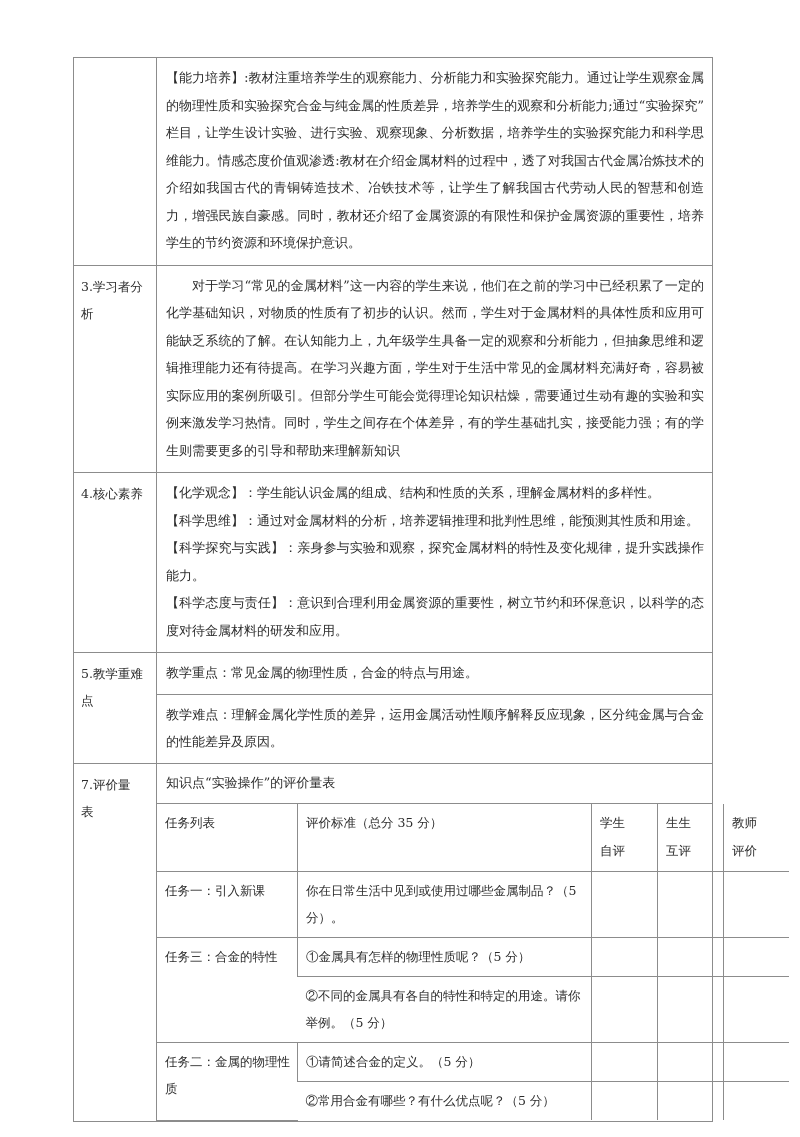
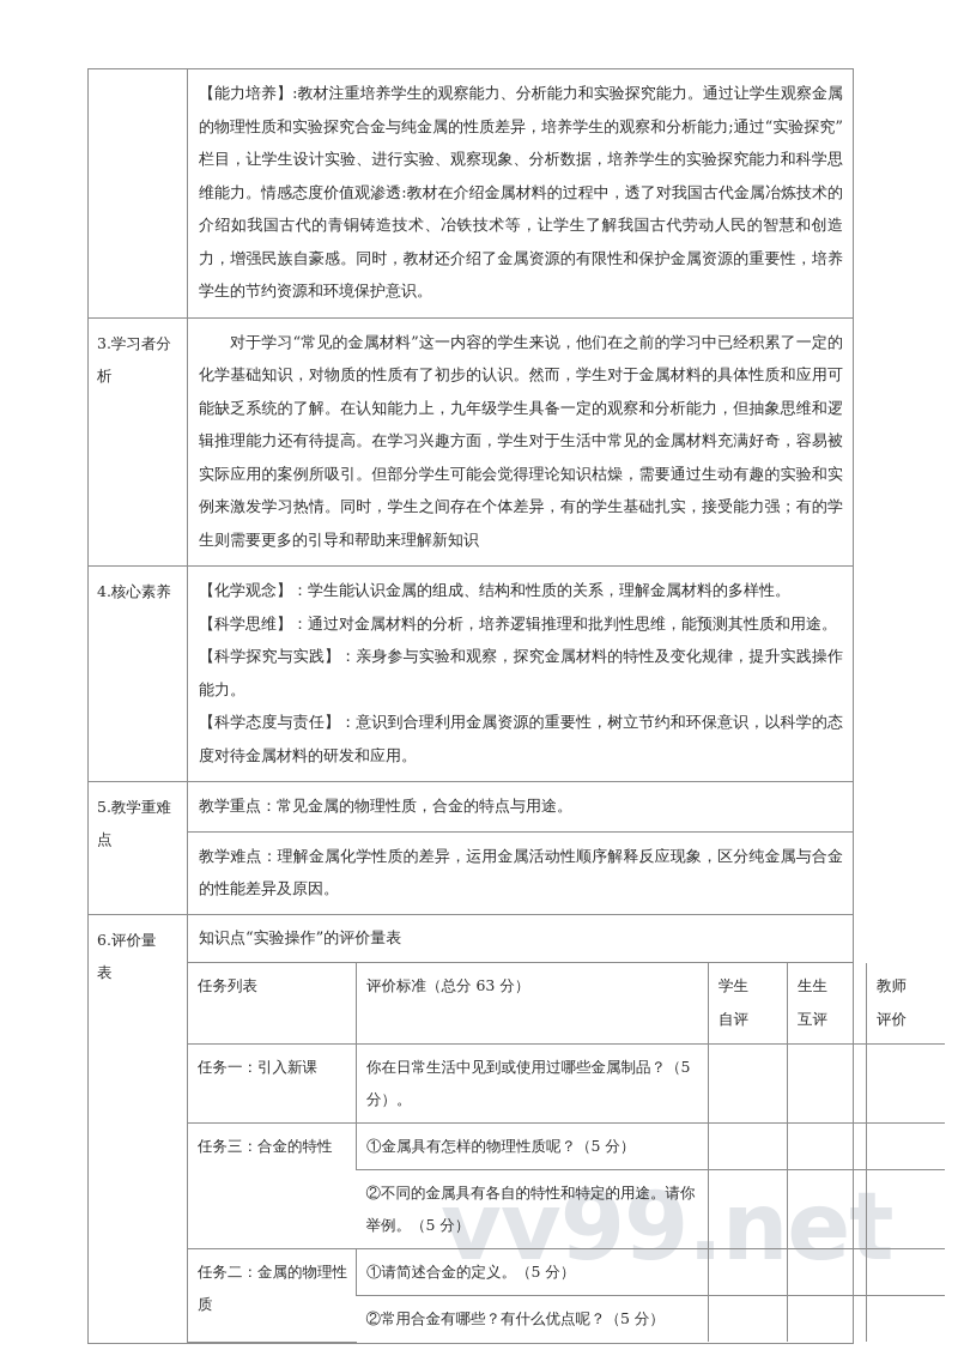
+ vv99.net
  	【能力培养】:教材注重培养学生的观察能力、分析能力和实验探究能力。通过让学生观察金属的物理性质和实验探究合金与纯金属的性质差异，培养学生的观察和分析能力;通过“实验探究”栏目，让学生设计实验、进行实验、观察现象、分析数据，培养学生的实验探究能力和科学思维能力。情感态度价值观渗透:教材在介绍金属材料的过程中，透了对我国古代金属冶炼技术的介绍如我国古代的青铜铸造技术、冶铁技术等，让学生了解我国古代劳动人民的智慧和创造力，增强民族自豪感。同时，教材还介绍了金属资源的有限性和保护金属资源的重要性，培养学生的节约资源和环境保护意识。
  3.学习者分析	对于学习“常见的金属材料”这一内容的学生来说，他们在之前的学习中已经积累了一定的化学基础知识，对物质的性质有了初步的认识。然而，学生对于金属材料的具体性质和应用可能缺乏系统的了解。在认知能力上，九年级学生具备一定的观察和分析能力，但抽象思维和逻辑推理能力还有待提高。在学习兴趣方面，学生对于生活中常见的金属材料充满好奇，容易被实际应用的案例所吸引。但部分学生可能会觉得理论知识枯燥，需要通过生动有趣的实验和实例来激发学习热情。同时，学生之间存在个体差异，有的学生基础扎实，接受能力强；有的学生则需要更多的引导和帮助来理解新知识
  4.核心素养	【化学观念】：学生能认识金属的组成、结构和性质的关系，理解金属材料的多样性。 【科学思维】：通过对金属材料的分析，培养逻辑推理和批判性思维，能预测其性质和用途。 【科学探究与实践】：亲身参与实验和观察，探究金属材料的特性及变化规律，提升实践操作能力。 【科学态度与责任】：意识到合理利用金属资源的重要性，树立节约和环保意识，以科学的态度对待金属材料的研发和应用。
  5.教学重难点	教学重点：常见金属的物理性质，合金的特点与用途。 教学难点：理解金属化学性质的差异，运用金属活动性顺序解释反应现象，区分纯金属与合金的性能差异及原因。
- 7.评价量 表	知识点“实验操作”的评价量表
+ 6.评价量 表	知识点“实验操作”的评价量表
- 任务列表	评价标准（总分 35 分）	学生 自评	生生 互评	教师 评价
+ 任务列表	评价标准（总分 63 分）	学生 自评	生生 互评	教师 评价
  任务一：引入新课	你在日常生活中见到或使用过哪些金属制品？（5 分）。
  任务三：合金的特性	①金属具有怎样的物理性质呢？（5 分）
  ②不同的金属具有各自的特性和特定的用途。请你举例。（5 分）
  任务二：金属的物理性质	①请简述合金的定义。（5 分）
  ②常用合金有哪些？有什么优点呢？（5 分）
